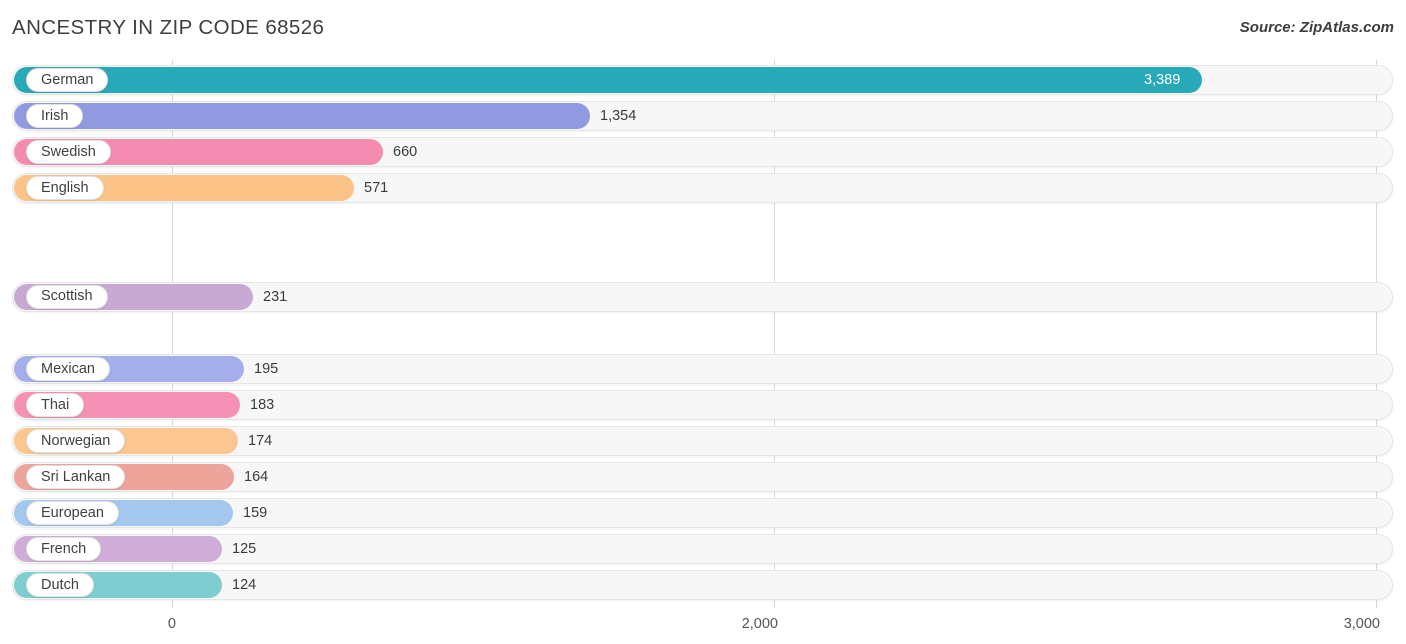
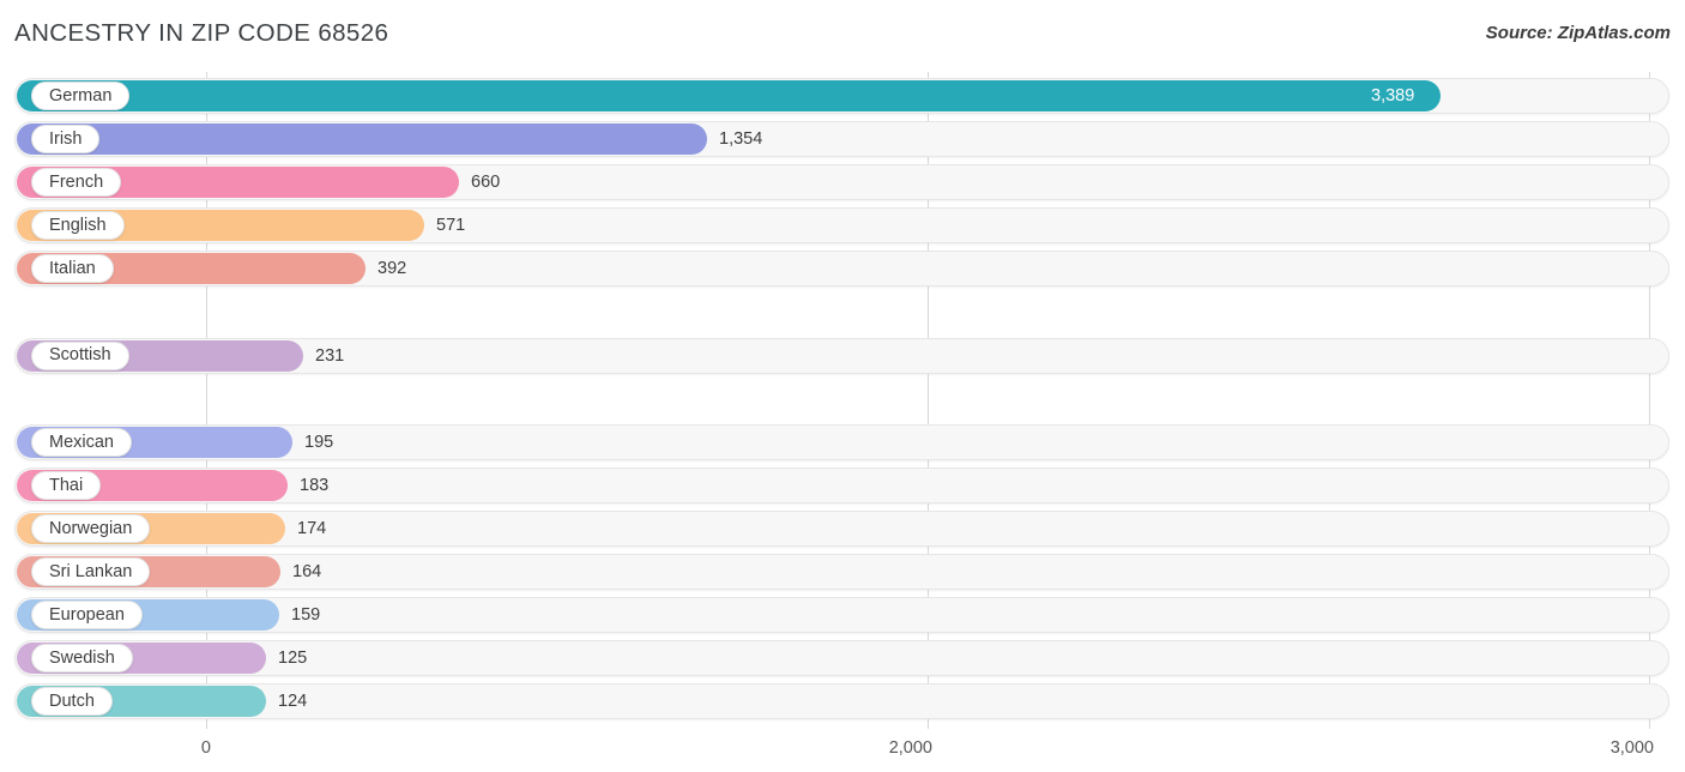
  ANCESTRY IN ZIP CODE 68526
  Source: ZipAtlas.com
  German
  3,389
  Irish
  1,354
- Swedish
+ French
  660
  English
  571
+ Italian
+ 392
  Scottish
  231
  Mexican
  195
  Thai
  183
  Norwegian
  174
  Sri Lankan
  164
  European
  159
- French
+ Swedish
  125
  Dutch
  124
  0
  2,000
  3,000
